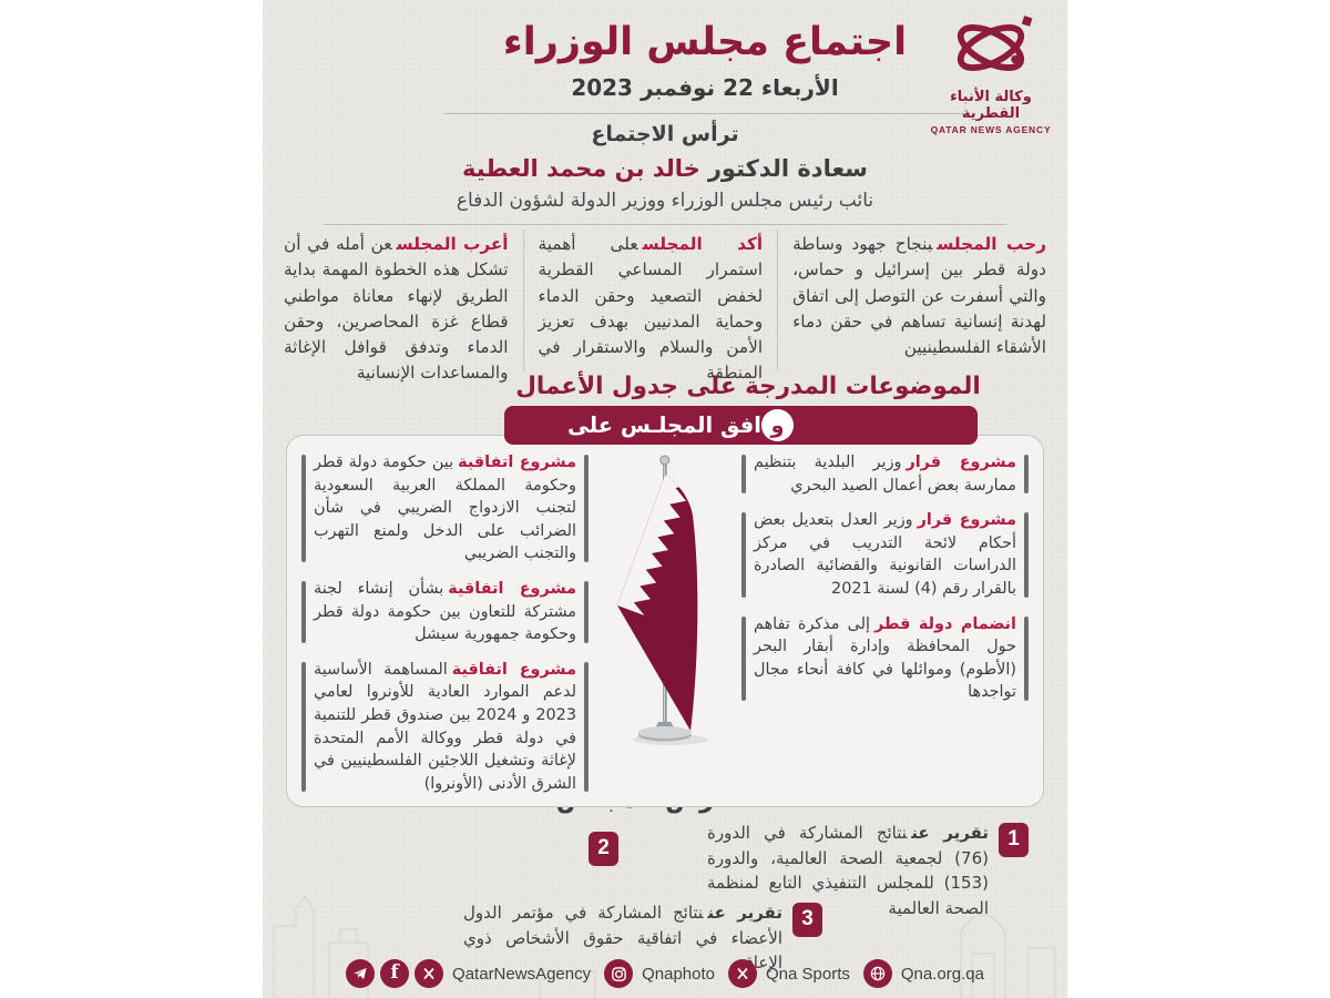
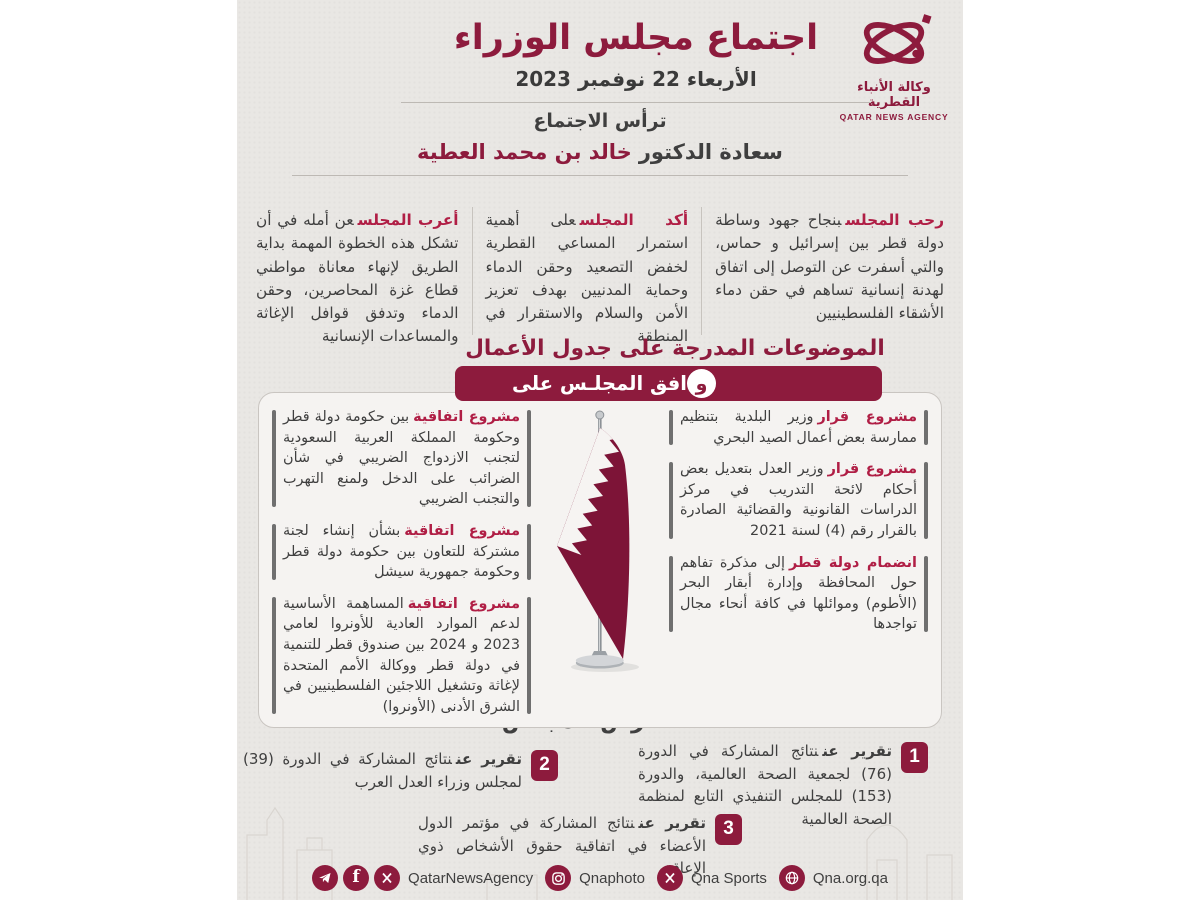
  وكالة الأنباء القطرية
  QATAR NEWS AGENCY
  اجتماع مجلس الوزراء
  الأربعاء 22 نوفمبر 2023
  ترأس الاجتماع
  سعادة الدكتورخالد بن محمد العطية
- نائب رئيس مجلس الوزراء ووزير الدولة لشؤون الدفاع
  رحب المجلسبنجاح جهود وساطة دولة قطر بين إسرائيل و حماس، والتي أسفرت عن التوصل إلى اتفاق لهدنة إنسانية تساهم في حقن دماء الأشقاء الفلسطينيين
  أكد المجلسعلى أهمية استمرار المساعي القطرية لخفض التصعيد وحقن الدماء وحماية المدنيين بهدف تعزيز الأمن والسلام والاستقرار في المنطقة
  أعرب المجلسعن أمله في أن تشكل هذه الخطوة المهمة بداية الطريق لإنهاء معاناة مواطني قطاع غزة المحاصرين، وحقن الدماء وتدفق قوافل الإغاثة والمساعدات الإنسانية
  الموضوعات المدرجة على جدول الأعمال
  و
  افق المجلـس على
  مشروع قراروزير البلدية بتنظيم ممارسة بعض أعمال الصيد البحري
  مشروع قراروزير العدل بتعديل بعض أحكام لائحة التدريب في مركز الدراسات القانونية والقضائية الصادرة بالقرار رقم (4) لسنة 2021
  انضمام دولة قطرإلى مذكرة تفاهم حول المحافظة وإدارة أبقار البحر (الأطوم) وموائلها في كافة أنحاء مجال تواجدها
  مشروع اتفاقيةبين حكومة دولة قطر وحكومة المملكة العربية السعودية لتجنب الازدواج الضريبي في شأن الضرائب على الدخل ولمنع التهرب والتجنب الضريبي
  مشروع اتفاقيةبشأن إنشاء لجنة مشتركة للتعاون بين حكومة دولة قطر وحكومة جمهورية سيشل
  مشروع اتفاقيةالمساهمة الأساسية لدعم الموارد العادية للأونروا لعامي 2023 و 2024 بين صندوق قطر للتنمية في دولة قطر ووكالة الأمم المتحدة لإغاثة وتشغيل اللاجئين الفلسطينيين في الشرق الأدنى (الأونروا)
  1
  تقرير عننتائج المشاركة في الدورة (76) لجمعية الصحة العالمية، والدورة (153) للمجلس التنفيذي التابع لمنظمة الصحة العالمية
  2
+ تقرير عننتائج المشاركة في الدورة (39) لمجلس وزراء العدل العرب
  3
  تقرير عننتائج المشاركة في مؤتمر الدول الأعضاء في اتفاقية حقوق الأشخاص ذوي الإعا
  f
  QatarNewsAgency
  Qnaphoto
  Qna Sports
  Qna.org.qa
